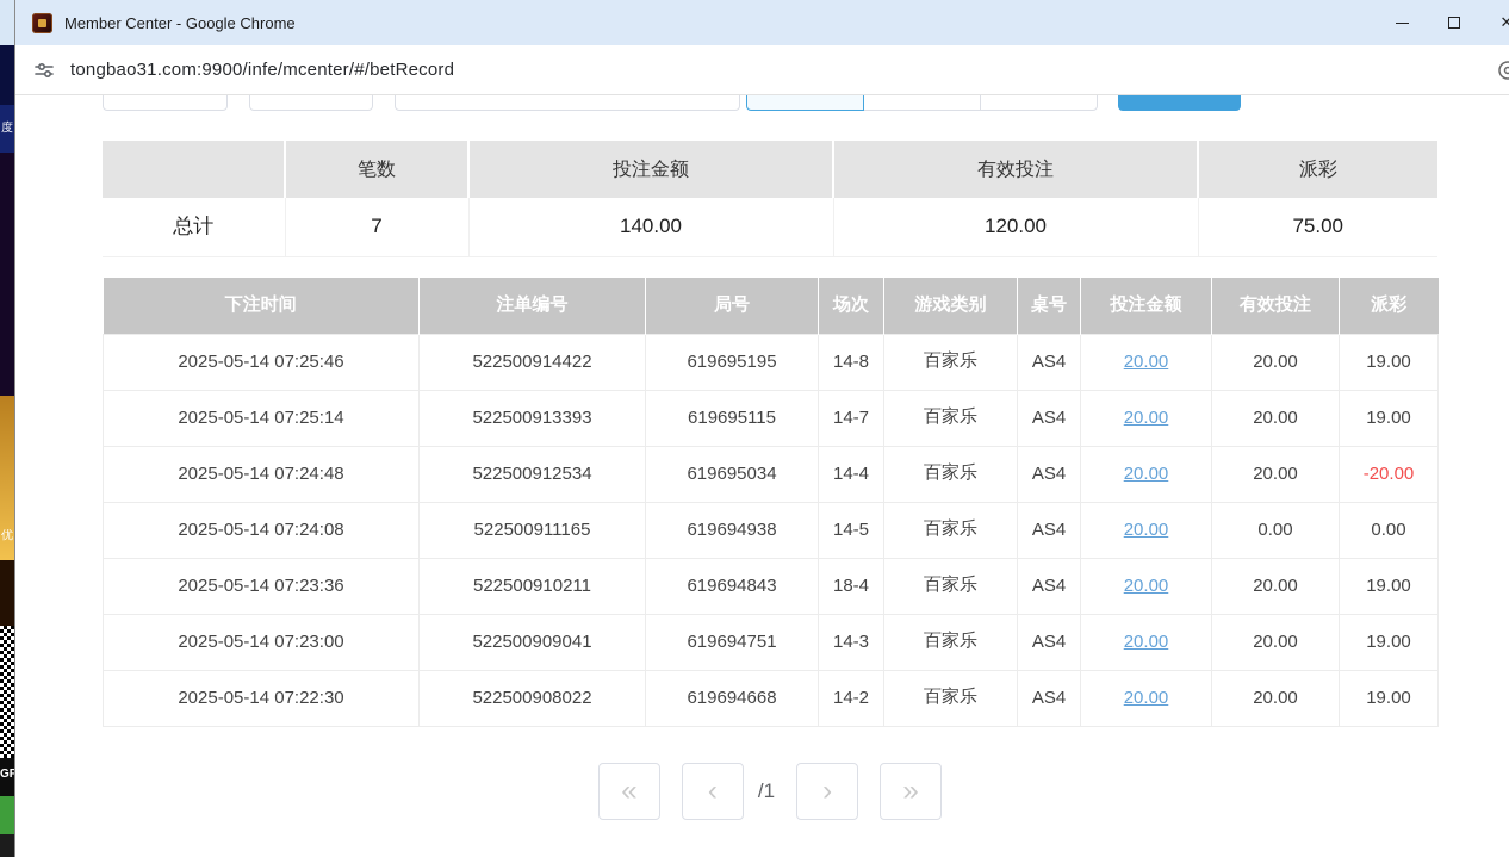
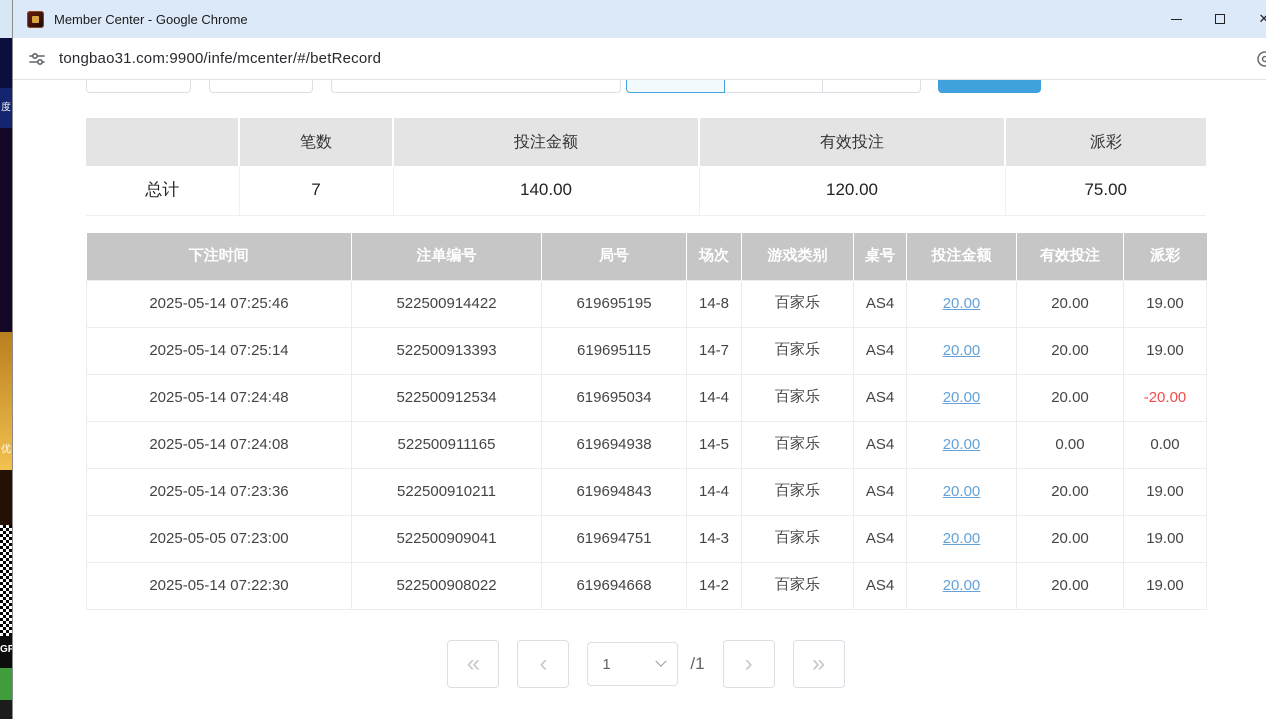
  度
  优
  Member Center - Google Chrome
  ✕
  tongbao31.com:9900/infe/mcenter/#/betRecord
  	笔数	投注金额	有效投注	派彩
  总计	7	140.00	120.00	75.00
  下注时间	注单编号	局号	场次	游戏类别	桌号	投注金额	有效投注	派彩
  2025-05-14 07:25:46	522500914422	619695195	14-8	百家乐	AS4	20.00	20.00	19.00
  2025-05-14 07:25:14	522500913393	619695115	14-7	百家乐	AS4	20.00	20.00	19.00
  2025-05-14 07:24:48	522500912534	619695034	14-4	百家乐	AS4	20.00	20.00	-20.00
  2025-05-14 07:24:08	522500911165	619694938	14-5	百家乐	AS4	20.00	0.00	0.00
- 2025-05-14 07:23:36	522500910211	619694843	18-4	百家乐	AS4	20.00	20.00	19.00
+ 2025-05-14 07:23:36	522500910211	619694843	14-4	百家乐	AS4	20.00	20.00	19.00
- 2025-05-14 07:23:00	522500909041	619694751	14-3	百家乐	AS4	20.00	20.00	19.00
+ 2025-05-05 07:23:00	522500909041	619694751	14-3	百家乐	AS4	20.00	20.00	19.00
  2025-05-14 07:22:30	522500908022	619694668	14-2	百家乐	AS4	20.00	20.00	19.00
  «
  ‹
+ 1
  /1
  ›
  »
